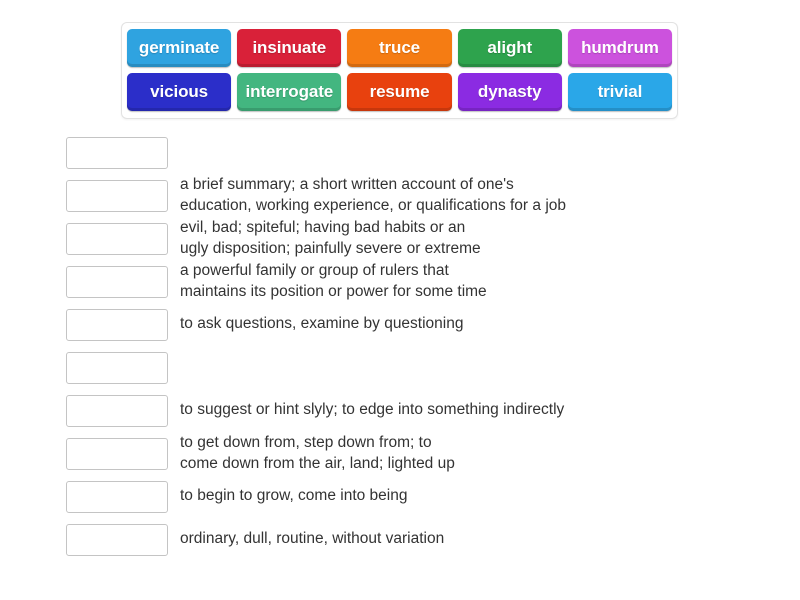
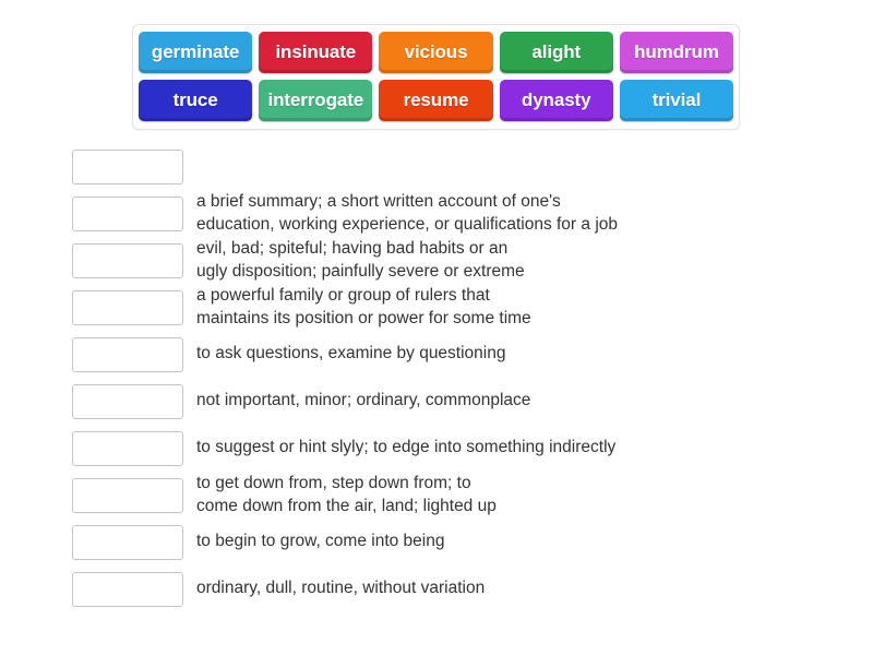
  germinate
  insinuate
- truce
+ vicious
  alight
  humdrum
- vicious
+ truce
  interrogate
  resume
  dynasty
  trivial
  a brief summary; a short written account of one's
  education, working experience, or qualifications for a job
  evil, bad; spiteful; having bad habits or an
  ugly disposition; painfully severe or extreme
  a powerful family or group of rulers that
  maintains its position or power for some time
  to ask questions, examine by questioning
+ not important, minor; ordinary, commonplace
  to suggest or hint slyly; to edge into something indirectly
  to get down from, step down from; to
  come down from the air, land; lighted up
  to begin to grow, come into being
  ordinary, dull, routine, without variation
